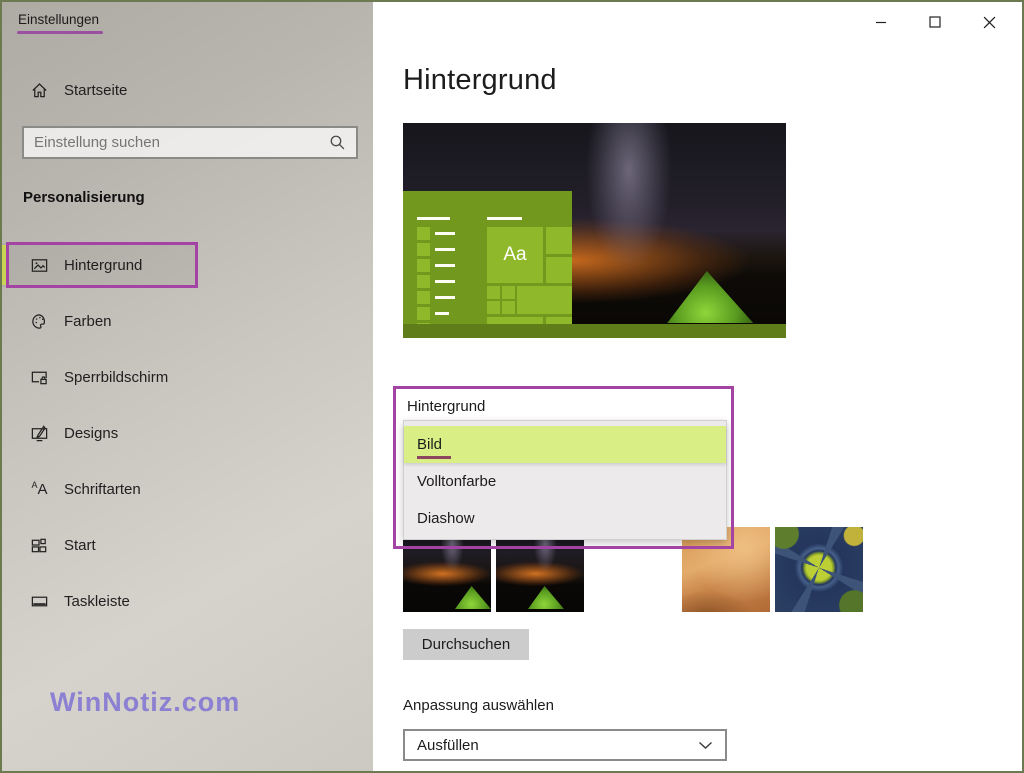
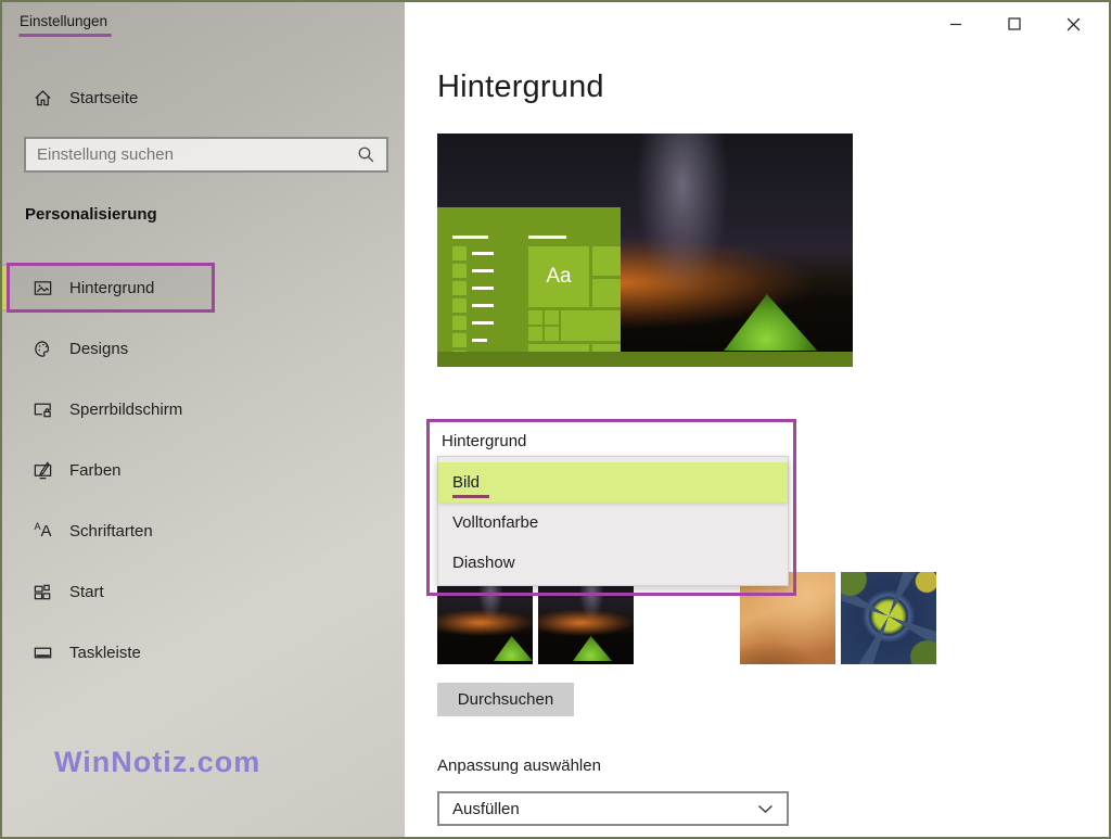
  Einstellungen
  Startseite
  Einstellung suchen
  Personalisierung
  Hintergrund
- Farben
+ Designs
  Sperrbildschirm
- Designs
+ Farben
  AA
  Schriftarten
  Start
  Taskleiste
  WinNotiz.com
  Hintergrund
  Aa
  Hintergrund
  Bild
  Volltonfarbe
  Diashow
  Durchsuchen
  Anpassung auswählen
  Ausfüllen
